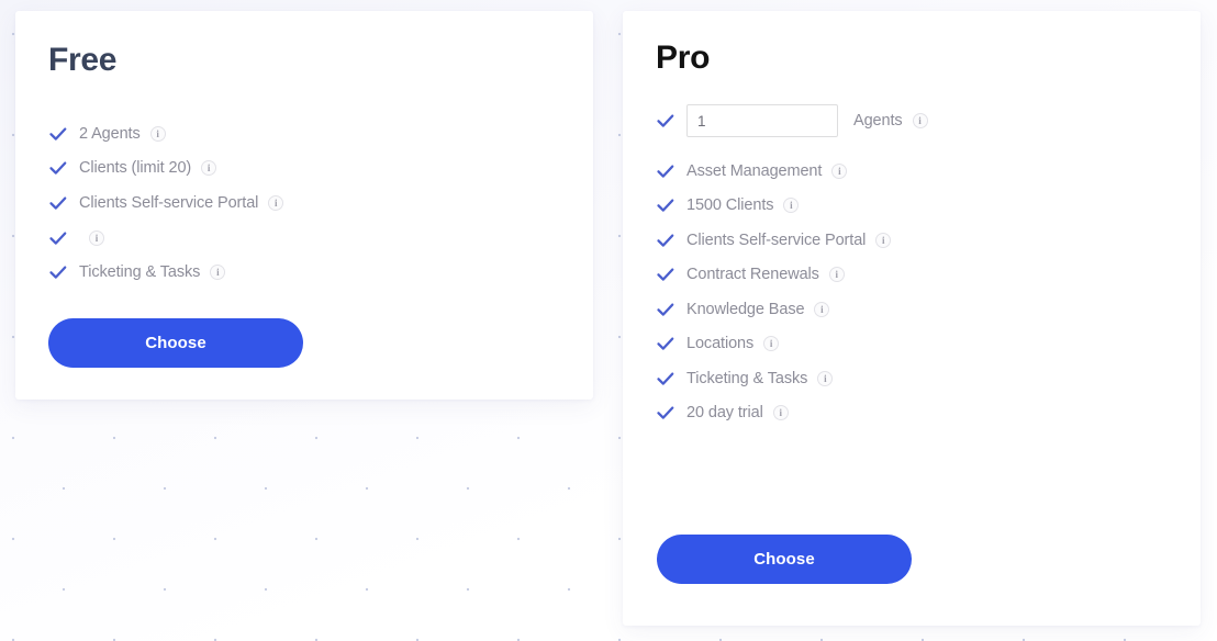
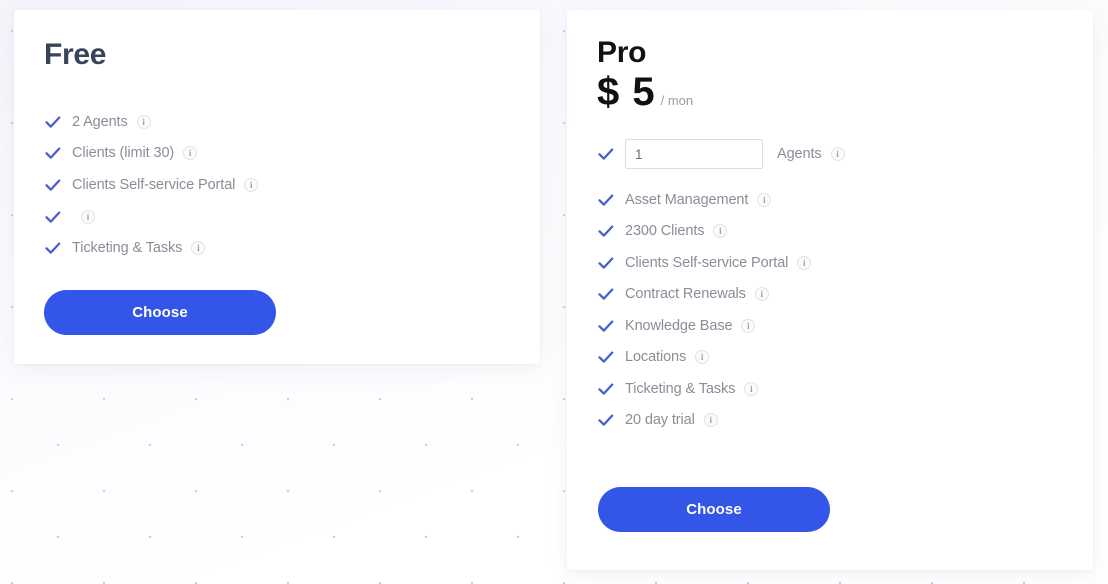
  Free
  2 Agents
  i
- Clients (limit 20)
+ Clients (limit 30)
  i
  Clients Self-service Portal
  i
  i
  Ticketing & Tasks
  i
  Choose
  Pro
+ $ 5
+ / mon
  1
  Agents
  i
  Asset Management
  i
- 1500 Clients
+ 2300 Clients
  i
  Clients Self-service Portal
  i
  Contract Renewals
  i
  Knowledge Base
  i
  Locations
  i
  Ticketing & Tasks
  i
  20 day trial
  i
  Choose
